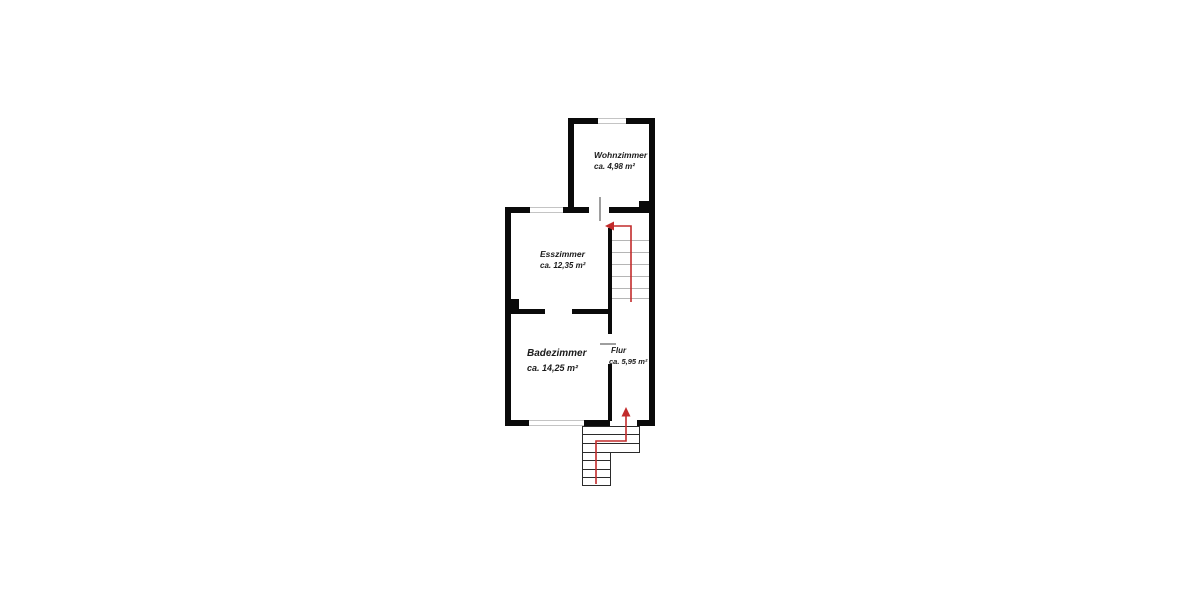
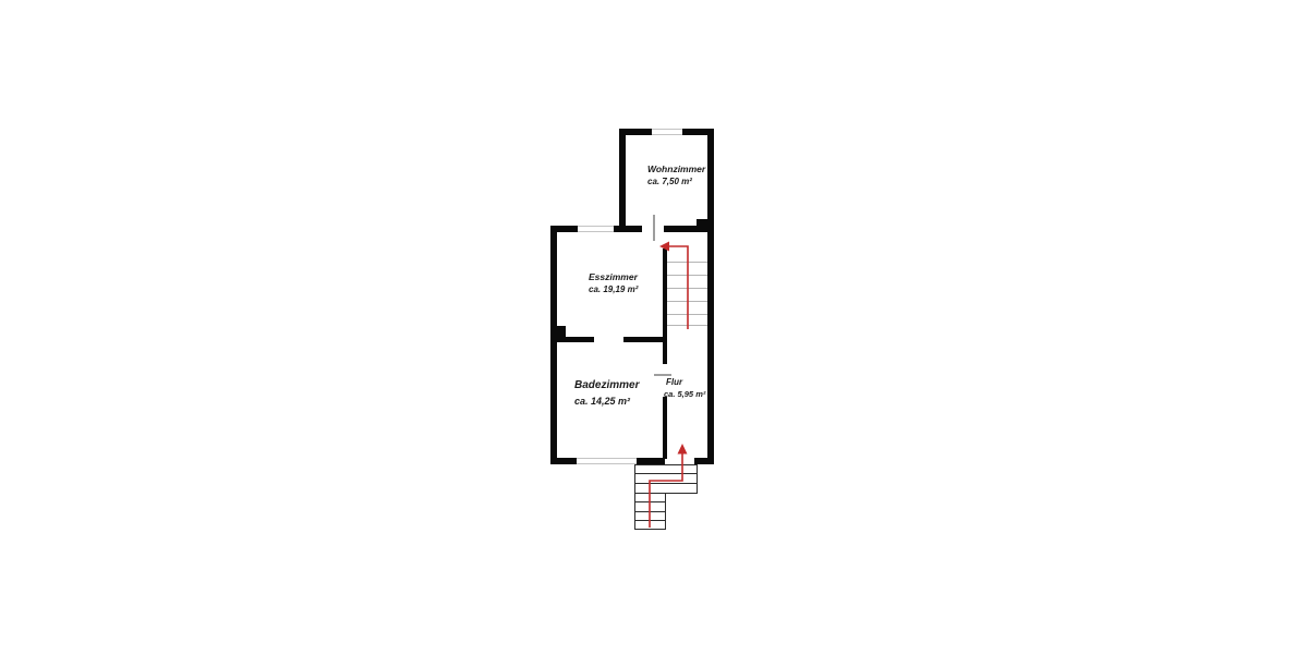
  Wohnzimmer
- ca. 4,98 m²
+ ca. 7,50 m²
  Esszimmer
- ca. 12,35 m²
+ ca. 19,19 m²
  Badezimmer
  ca. 14,25 m²
  Flur
  ca. 5,95 m²
